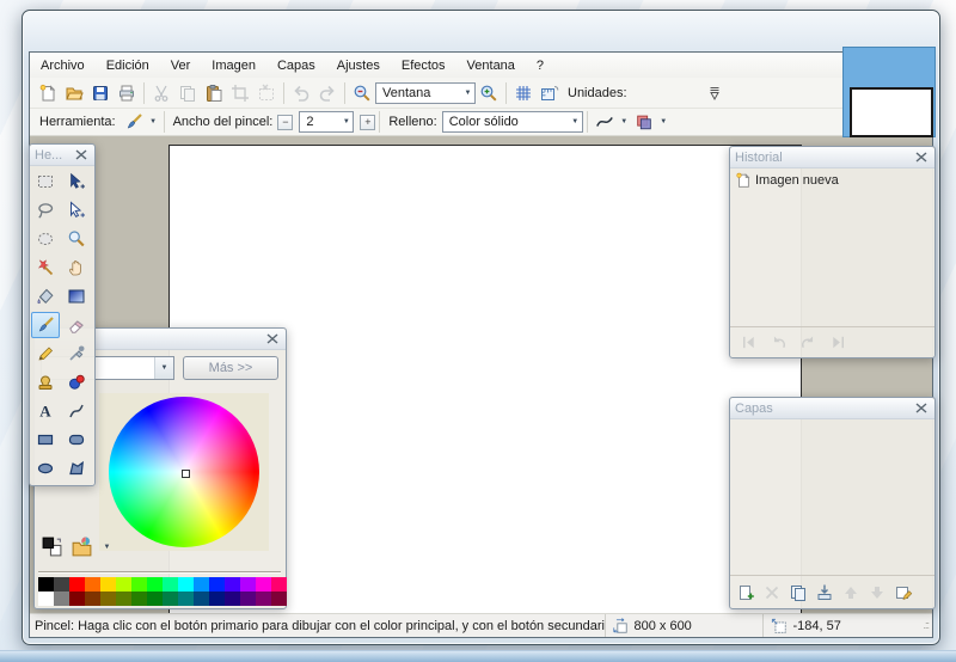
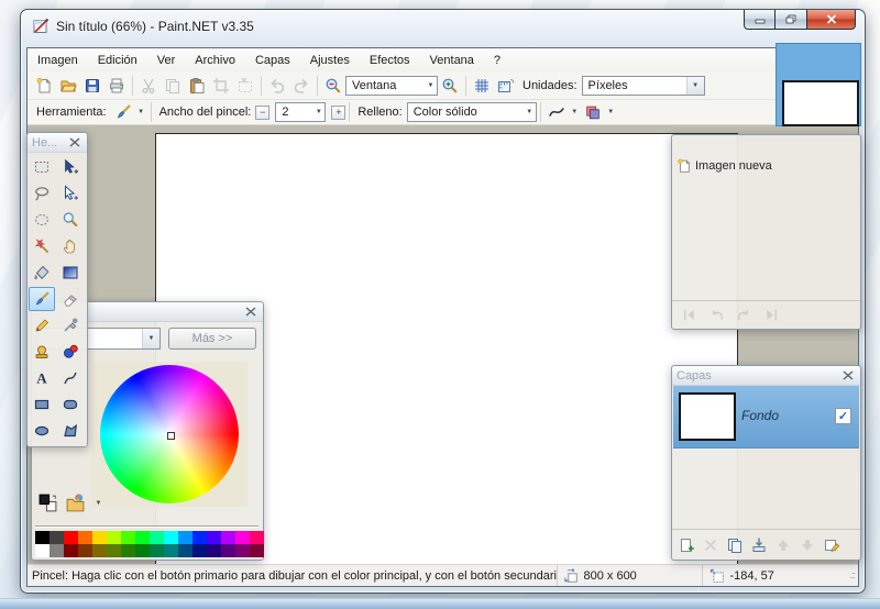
+ Sin título (66%) - Paint.NET v3.35
- Archivo
+ Imagen
  Edición
  Ver
- Imagen
+ Archivo
  Capas
  Ajustes
  Efectos
  Ventana
  ?
  Ventana
  Unidades:
+ Píxeles
  Herramienta:
  Ancho del pincel:
  −
  2
  +
  Relleno:
  Color sólido
  Pincel: Haga clic con el botón primario para dibujar con el color principal, y con el botón secundar
  800 x 600
  -184, 57
  .::
  He...
  A
  Más >>
- Historial
  Imagen nueva
  Capas
+ Fondo
